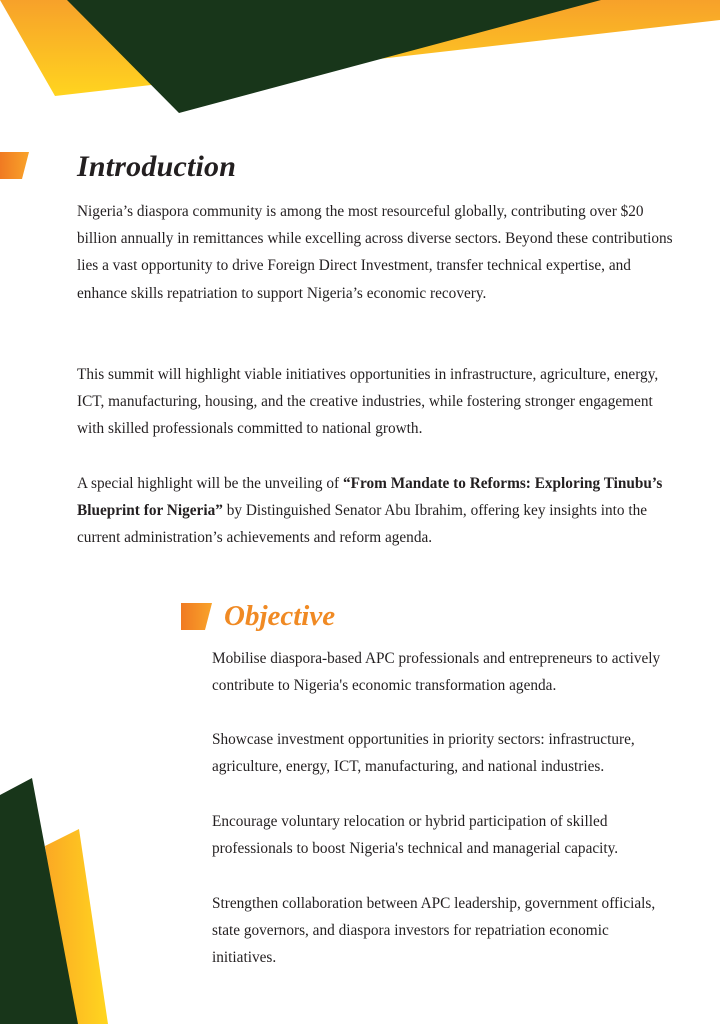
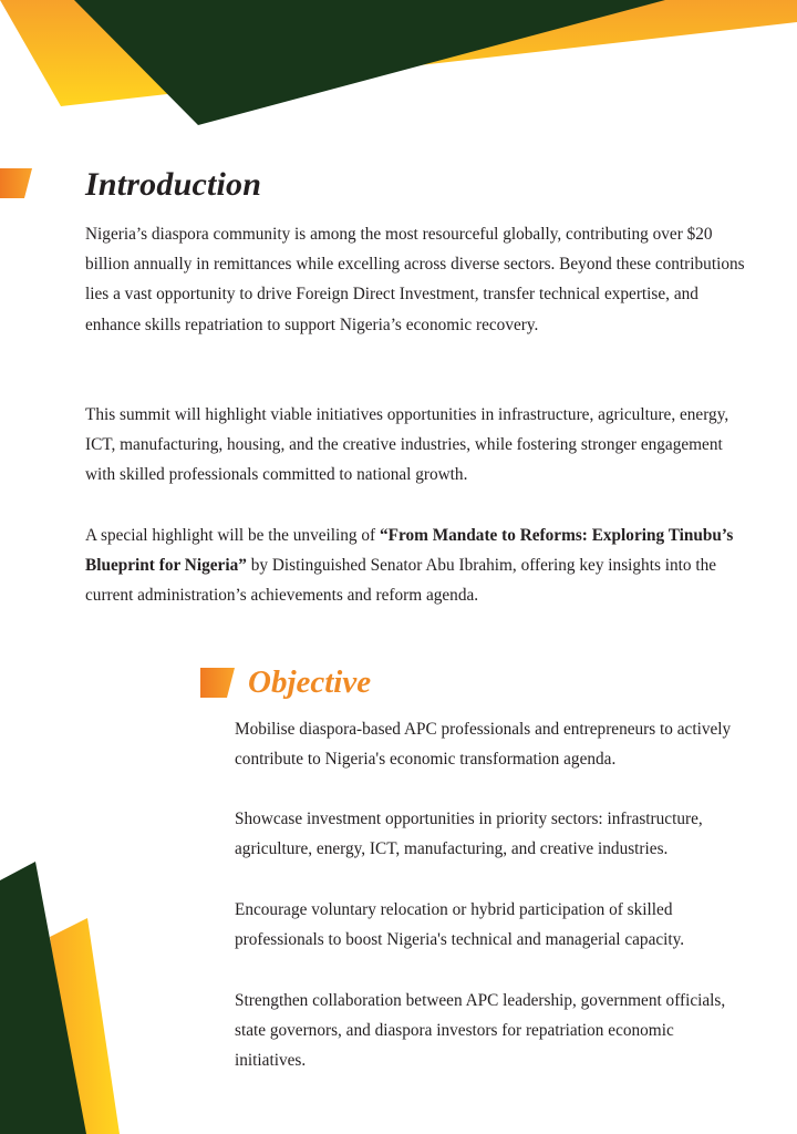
  Introduction
  Nigeria’s diaspora community is among the most resourceful globally, contributing over $20 billion annually in remittances while excelling across diverse sectors. Beyond these contributions lies a vast opportunity to drive Foreign Direct Investment, transfer technical expertise, and enhance skills repatriation to support Nigeria’s economic recovery.
  This summit will highlight viable initiatives opportunities in infrastructure, agriculture, energy, ICT, manufacturing, housing, and the creative industries, while fostering stronger engagement with skilled professionals committed to national growth.
  A special highlight will be the unveiling of “From Mandate to Reforms: Exploring Tinubu’s Blueprint for Nigeria” by Distinguished Senator Abu Ibrahim, offering key insights into the current administration’s achievements and reform agenda.
  Objective
  Mobilise diaspora-based APC professionals and entrepreneurs to actively contribute to Nigeria's economic transformation agenda.
- Showcase investment opportunities in priority sectors: infrastructure, agriculture, energy, ICT, manufacturing, and national industries.
+ Showcase investment opportunities in priority sectors: infrastructure, agriculture, energy, ICT, manufacturing, and creative industries.
  Encourage voluntary relocation or hybrid participation of skilled professionals to boost Nigeria's technical and managerial capacity.
  Strengthen collaboration between APC leadership, government officials, state governors, and diaspora investors for repatriation economic initiatives.
